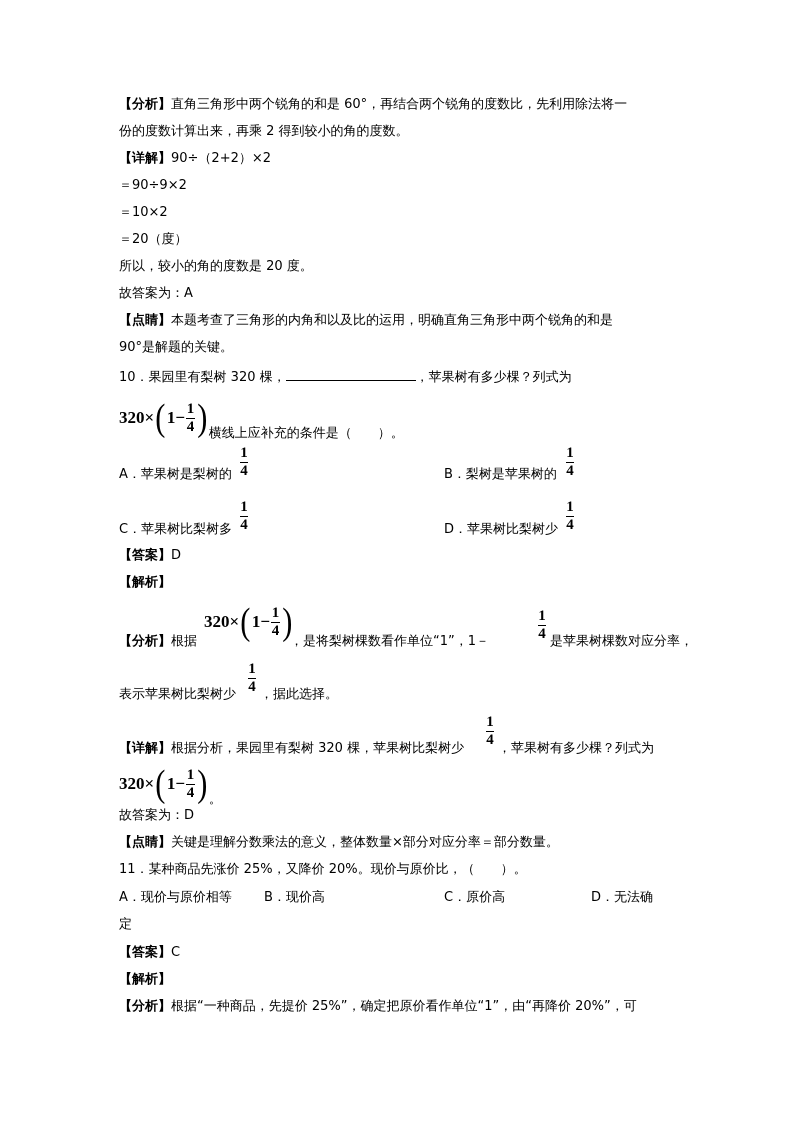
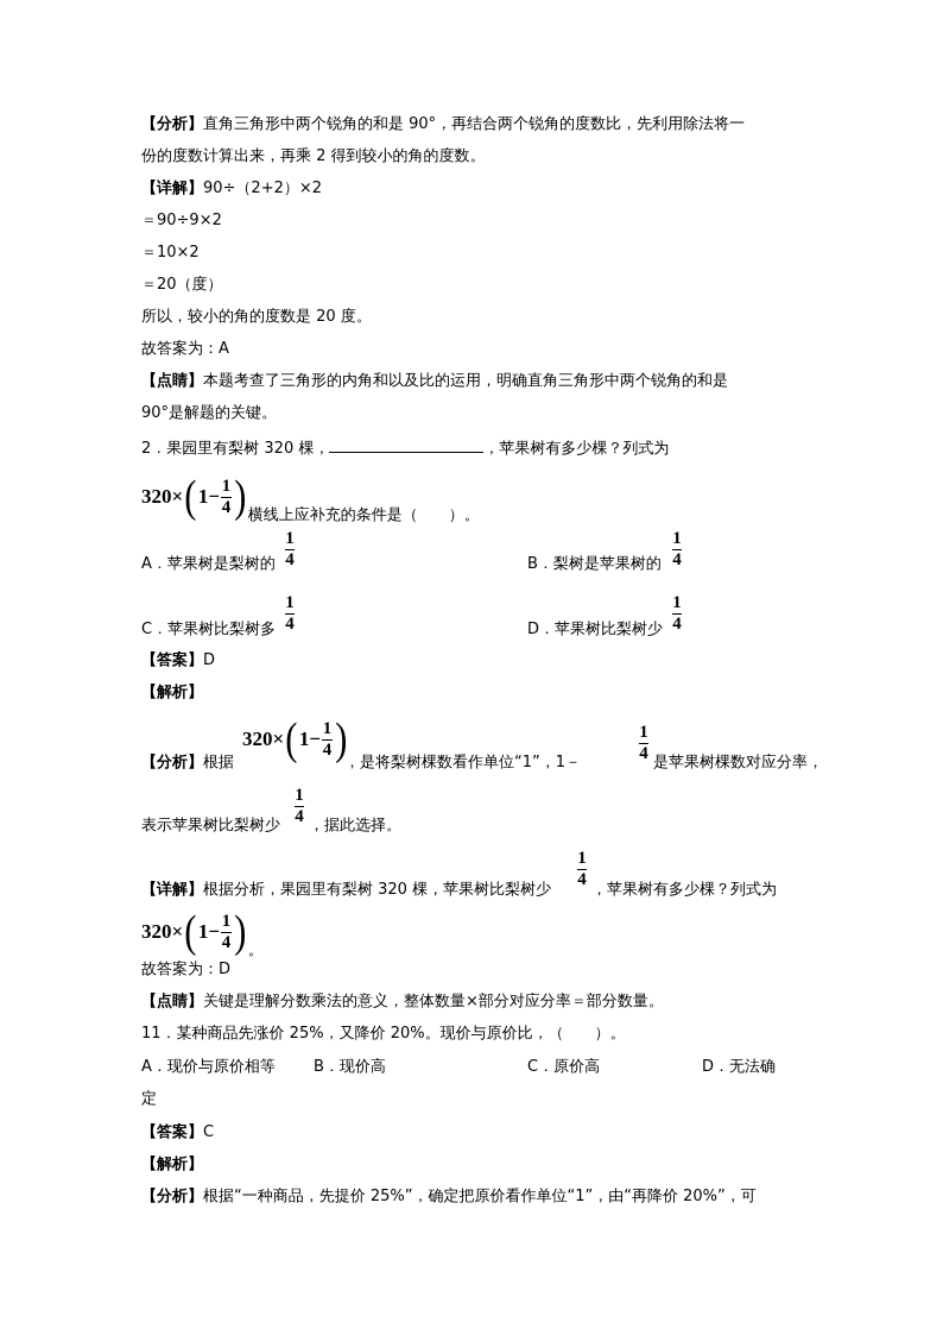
- 【分析】直角三角形中两个锐角的和是 60°，再结合两个锐角的度数比，先利用除法将一
+ 【分析】直角三角形中两个锐角的和是 90°，再结合两个锐角的度数比，先利用除法将一
  份的度数计算出来，再乘 2 得到较小的角的度数。
  【详解】90÷（2+2）×2
  ＝90÷9×2
  ＝10×2
  ＝20（度）
  所以，较小的角的度数是 20 度。
  故答案为：A
  【点睛】本题考查了三角形的内角和以及比的运用，明确直角三角形中两个锐角的和是
  90°是解题的关键。
- 10．果园里有梨树 320 棵， ，苹果树有多少棵？列式为
+ 2．果园里有梨树 320 棵， ，苹果树有多少棵？列式为
  320×
  (
  1−
  14
  )
  横线上应补充的条件是（ ）。
  A．苹果树是梨树的
  1
  4
  B．梨树是苹果树的
  1
  4
  C．苹果树比梨树多
  1
  4
  D．苹果树比梨树少
  1
  4
  【答案】D
  【解析】
  【分析】根据
  320×
  (
  1−
  14
  )
  ，是将梨树棵数看作单位“1”，1－
  1
  4
  是苹果树棵数对应分率，
  表示苹果树比梨树少
  1
  4
  ，据此选择。
  【详解】根据分析，果园里有梨树 320 棵，苹果树比梨树少
  1
  4
  ，苹果树有多少棵？列式为
  320×
  (
  1−
  14
  )
  。
  故答案为：D
  【点睛】关键是理解分数乘法的意义，整体数量×部分对应分率＝部分数量。
  11．某种商品先涨价 25%，又降价 20%。现价与原价比，（ ）。
  A．现价与原价相等
  B．现价高
  C．原价高
  D．无法确
  定
  【答案】C
  【解析】
  【分析】根据“一种商品，先提价 25%”，确定把原价看作单位“1”，由“再降价 20%”，可
